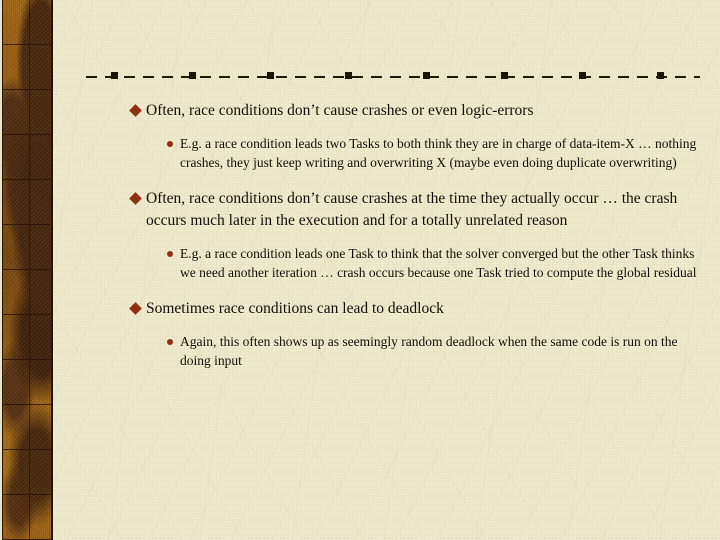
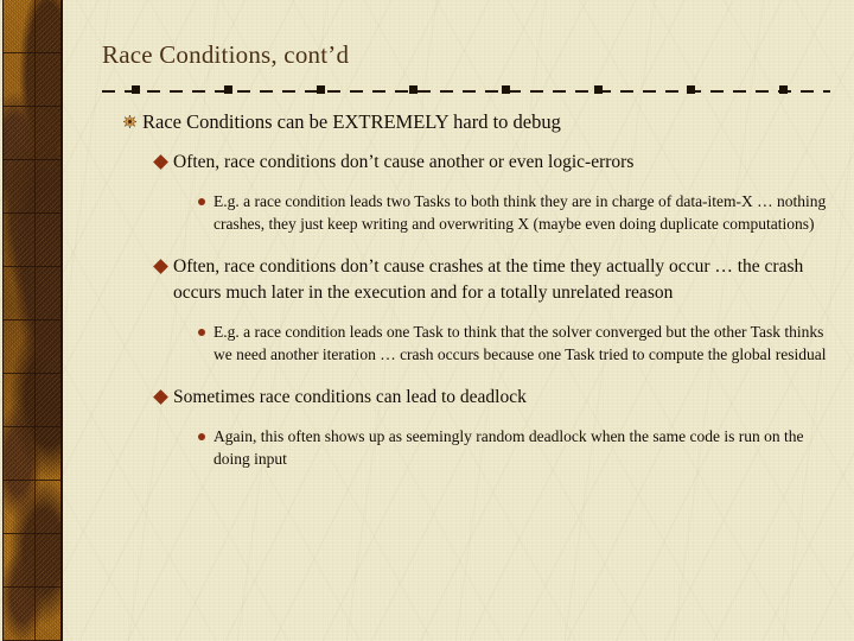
+ Race Conditions, cont’d
+ Race Conditions can be EXTREMELY hard to debug
- Often, race conditions don’t cause crashes or even logic-errors
+ Often, race conditions don’t cause another or even logic-errors
- E.g. a race condition leads two Tasks to both think they are in charge of data-item-X … nothing crashes, they just keep writing and overwriting X (maybe even doing duplicate overwriting)
+ E.g. a race condition leads two Tasks to both think they are in charge of data-item-X … nothing crashes, they just keep writing and overwriting X (maybe even doing duplicate computations)
  Often, race conditions don’t cause crashes at the time they actually occur … the crash occurs much later in the execution and for a totally unrelated reason
  E.g. a race condition leads one Task to think that the solver converged but the other Task thinks we need another iteration … crash occurs because one Task tried to compute the global residual
  Sometimes race conditions can lead to deadlock
  Again, this often shows up as seemingly random deadlock when the same code is run on the doing input
